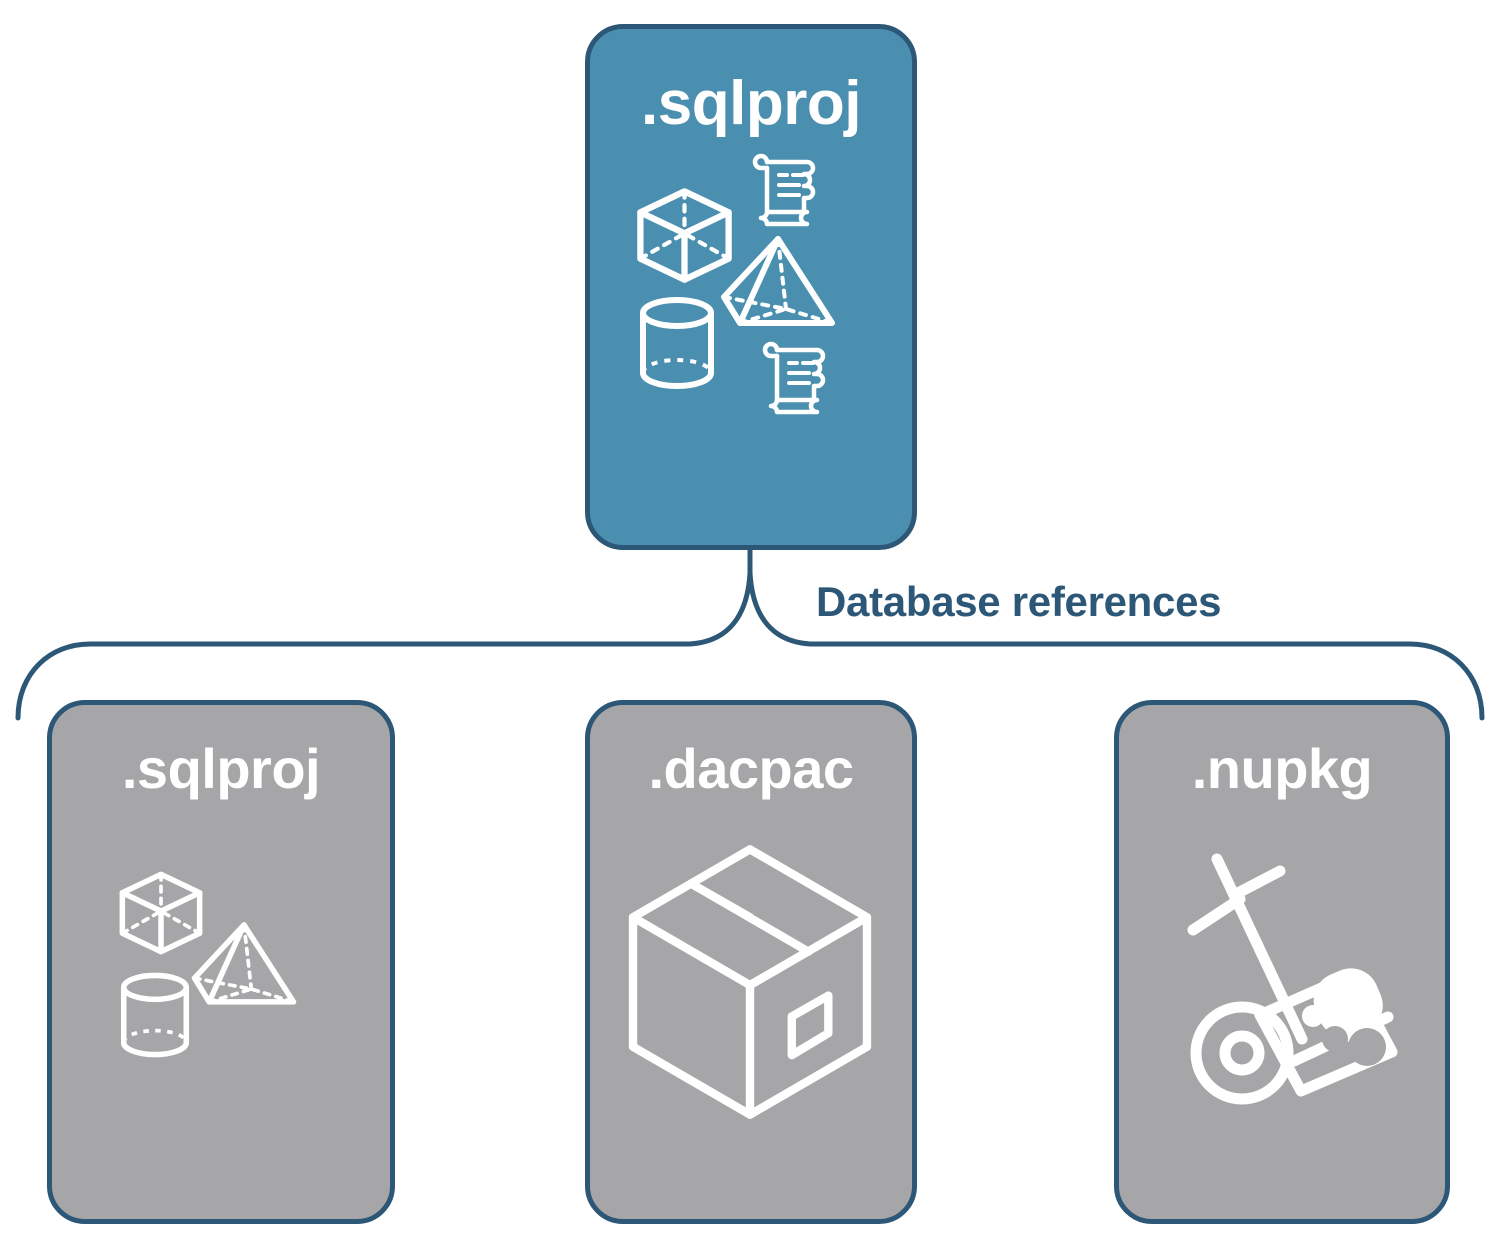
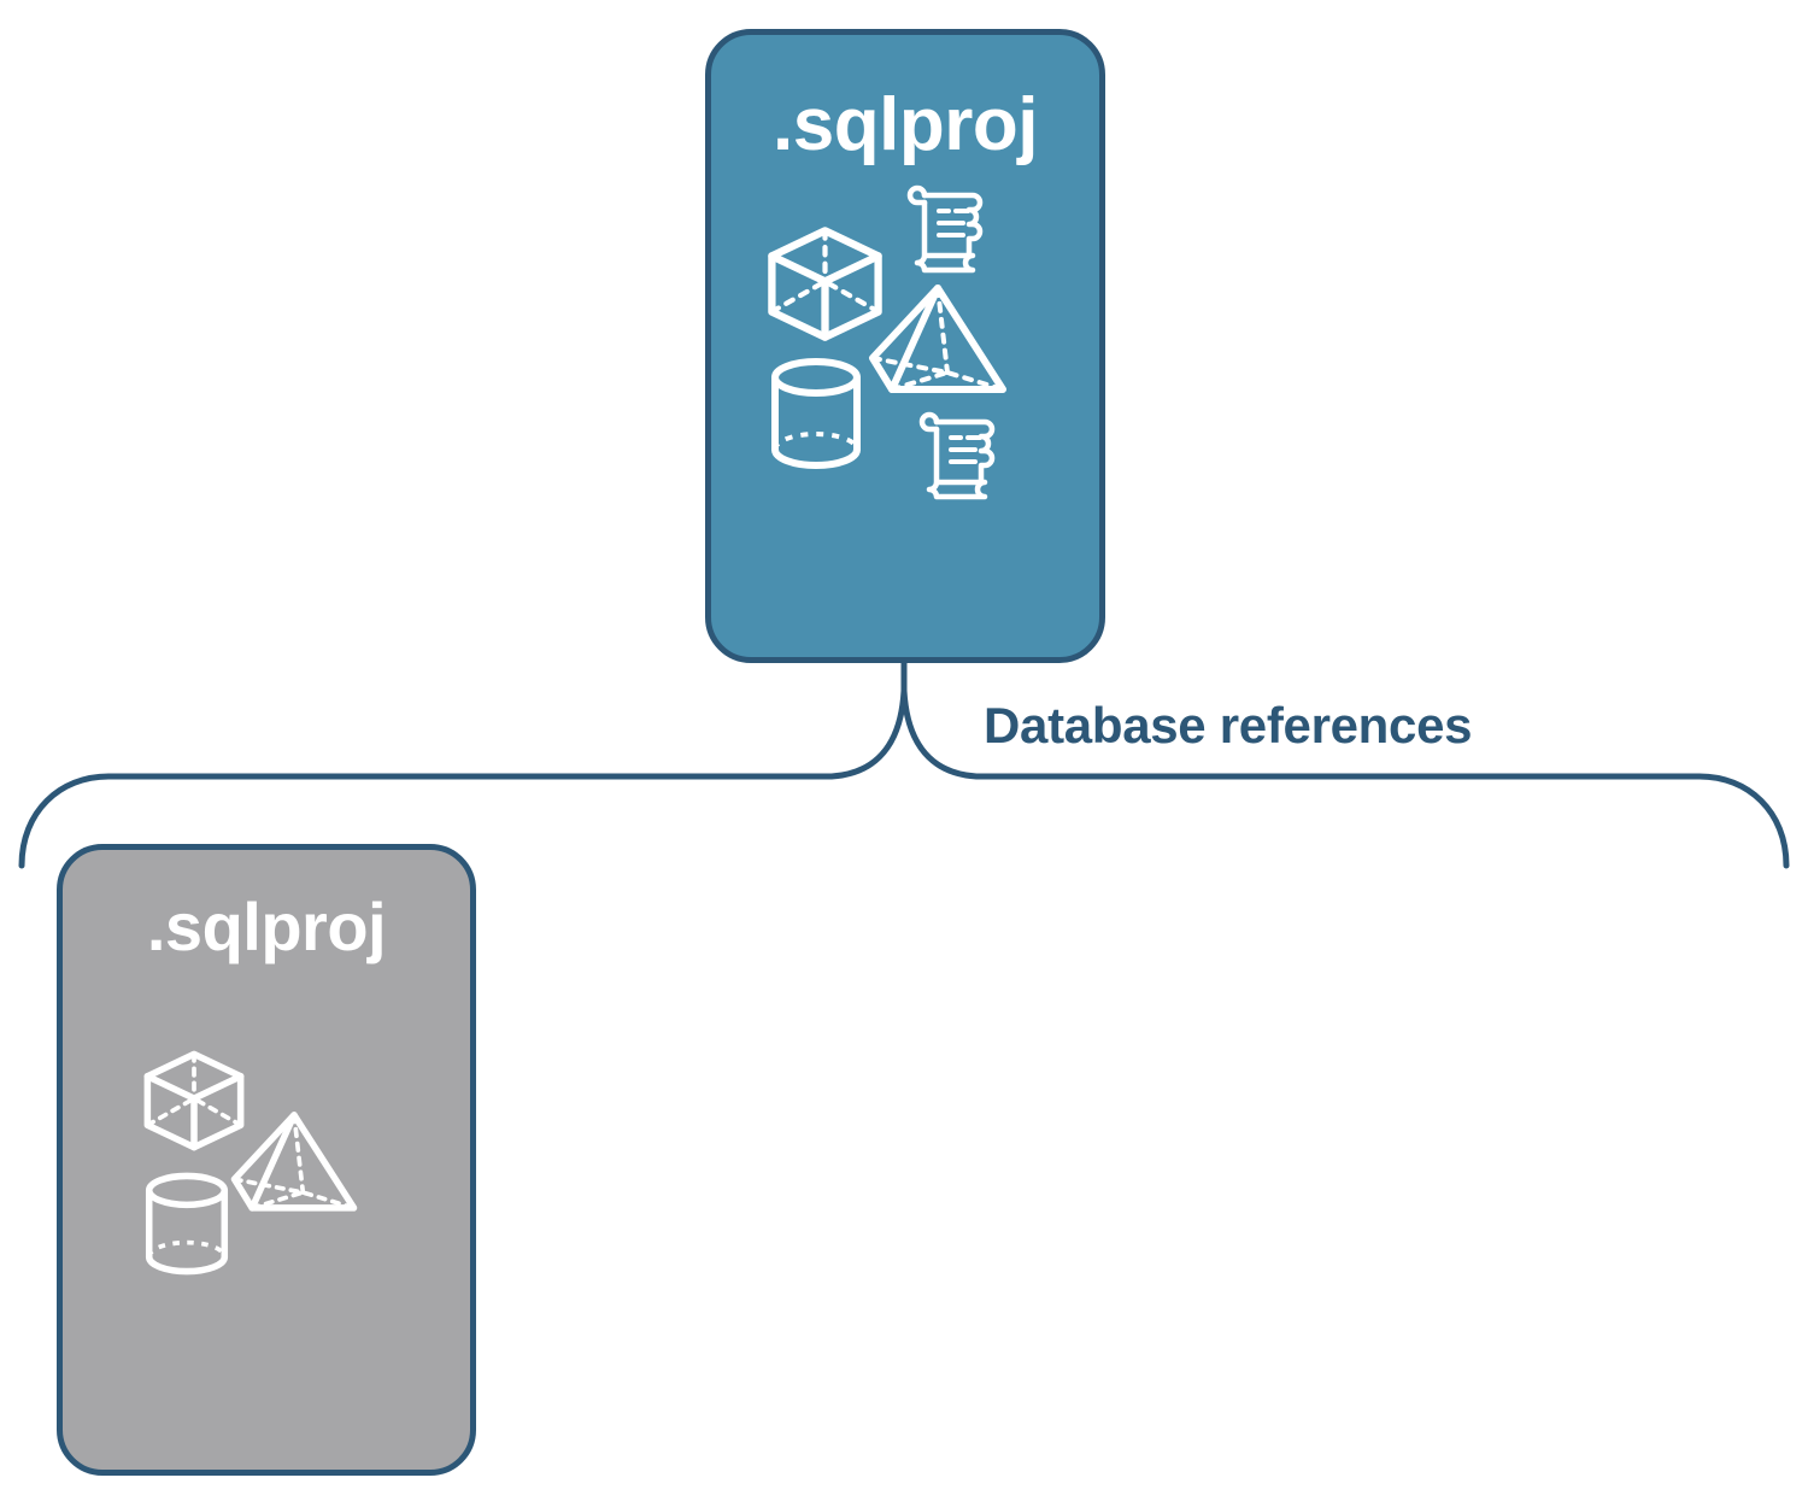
  .sqlproj
  Database references
  .sqlproj
- .dacpac
- .nupkg
